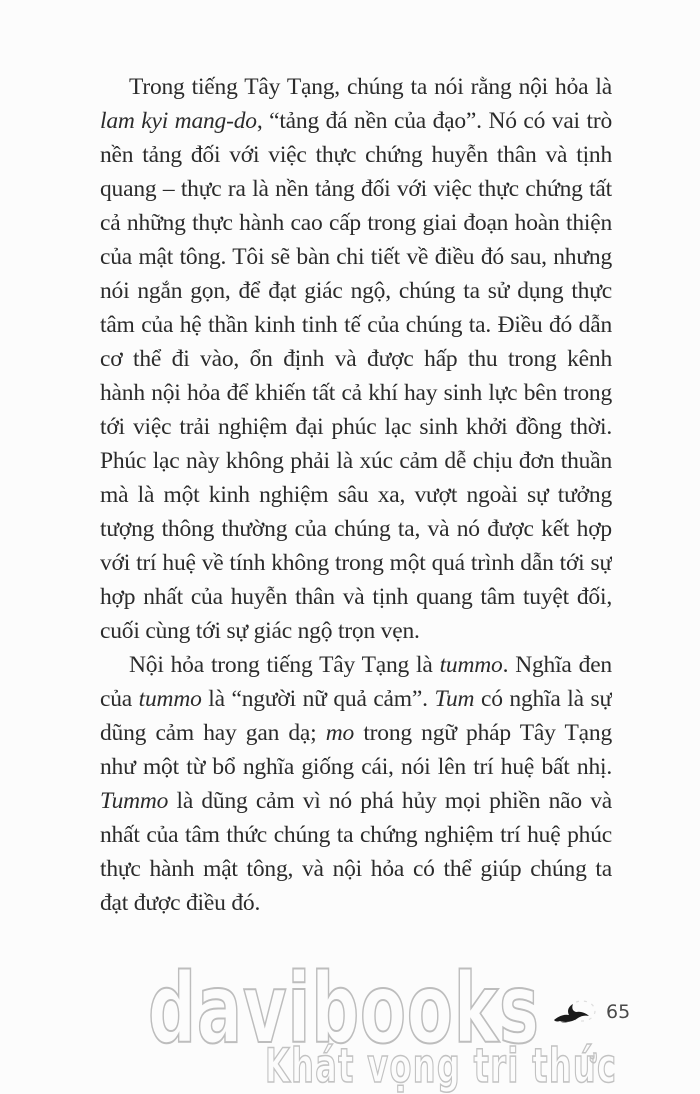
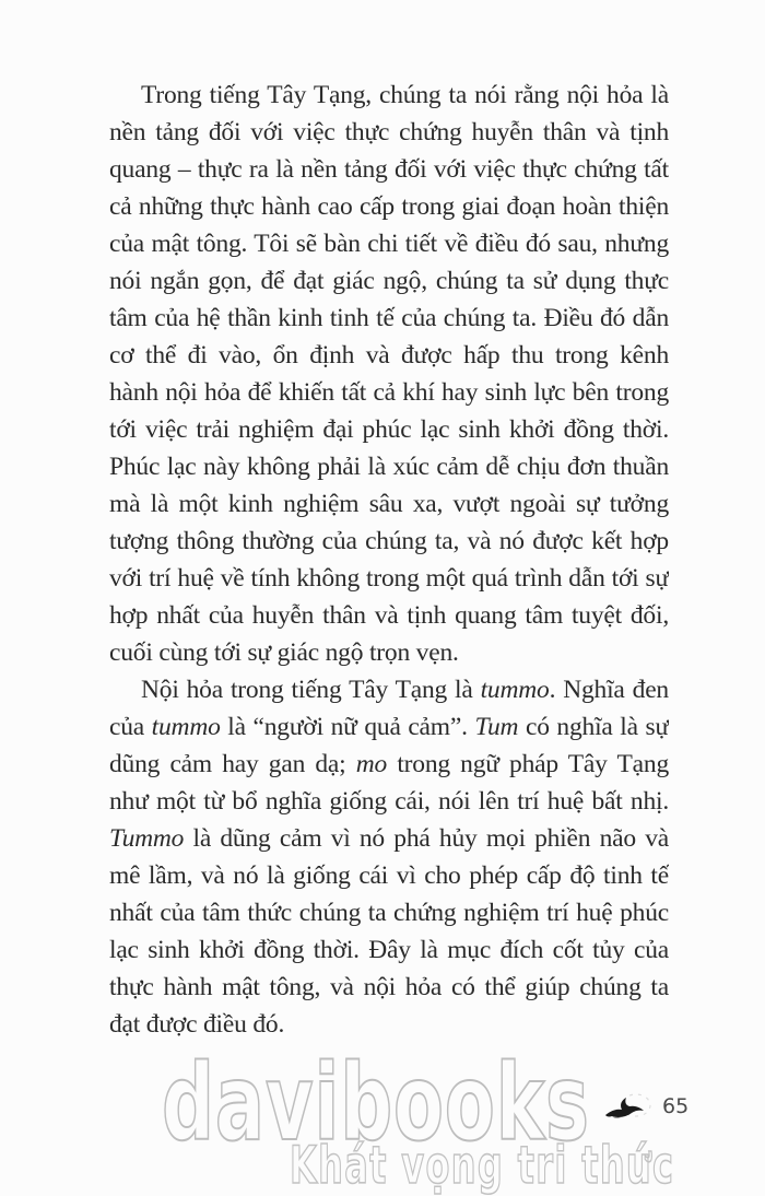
  Trong tiếng Tây Tạng, chúng ta nói rằng nội hỏa là
- lam kyi mang-do, “tảng đá nền của đạo”. Nó có vai trò
  nền tảng đối với việc thực chứng huyễn thân và tịnh
  quang – thực ra là nền tảng đối với việc thực chứng tất
  cả những thực hành cao cấp trong giai đoạn hoàn thiện
  của mật tông. Tôi sẽ bàn chi tiết về điều đó sau, nhưng
  nói ngắn gọn, để đạt giác ngộ, chúng ta sử dụng thực
  tâm của hệ thần kinh tinh tế của chúng ta. Điều đó dẫn
  cơ thể đi vào, ổn định và được hấp thu trong kênh
  hành nội hỏa để khiến tất cả khí hay sinh lực bên trong
  tới việc trải nghiệm đại phúc lạc sinh khởi đồng thời.
  Phúc lạc này không phải là xúc cảm dễ chịu đơn thuần
  mà là một kinh nghiệm sâu xa, vượt ngoài sự tưởng
  tượng thông thường của chúng ta, và nó được kết hợp
  với trí huệ về tính không trong một quá trình dẫn tới sự
  hợp nhất của huyễn thân và tịnh quang tâm tuyệt đối,
  cuối cùng tới sự giác ngộ trọn vẹn.
  Nội hỏa trong tiếng Tây Tạng là tummo. Nghĩa đen
  của tummo là “người nữ quả cảm”. Tum có nghĩa là sự
  dũng cảm hay gan dạ; mo trong ngữ pháp Tây Tạng
  như một từ bổ nghĩa giống cái, nói lên trí huệ bất nhị.
  Tummo là dũng cảm vì nó phá hủy mọi phiền não và
+ mê lầm, và nó là giống cái vì cho phép cấp độ tinh tế
  nhất của tâm thức chúng ta chứng nghiệm trí huệ phúc
+ lạc sinh khởi đồng thời. Đây là mục đích cốt tủy của
  thực hành mật tông, và nội hỏa có thể giúp chúng ta
  đạt được điều đó.
  davibooks
  Khát vọng tri thức
  65
